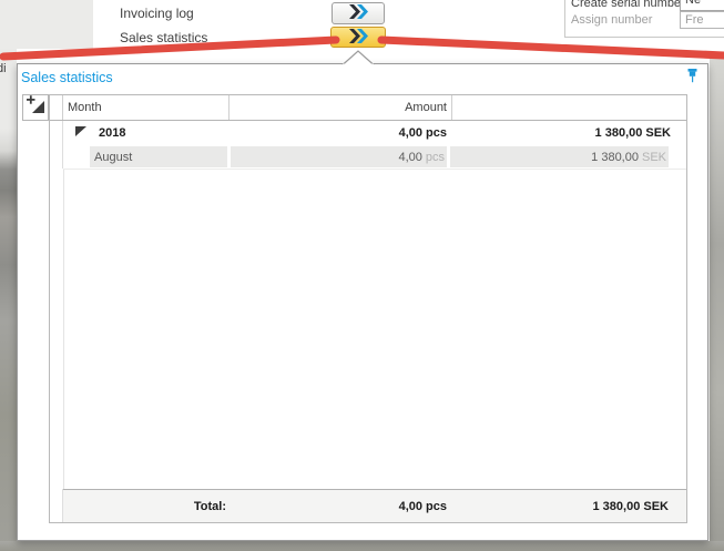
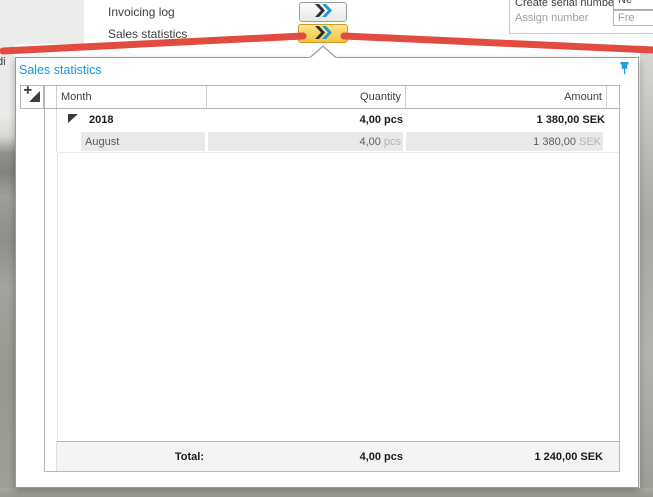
  Invoicing log
  Sales statistics
  Create serial numbe
  Ne
  Assign number
  Fre
  di
  Sales statistics
  Month
+ Quantity
  Amount
  2018
  4,00
  pcs
  1 380,00
  SEK
  August
  4,00
  pcs
  1 380,00
  SEK
  Total:
  4,00 pcs
- 1 380,00 SEK
+ 1 240,00 SEK
